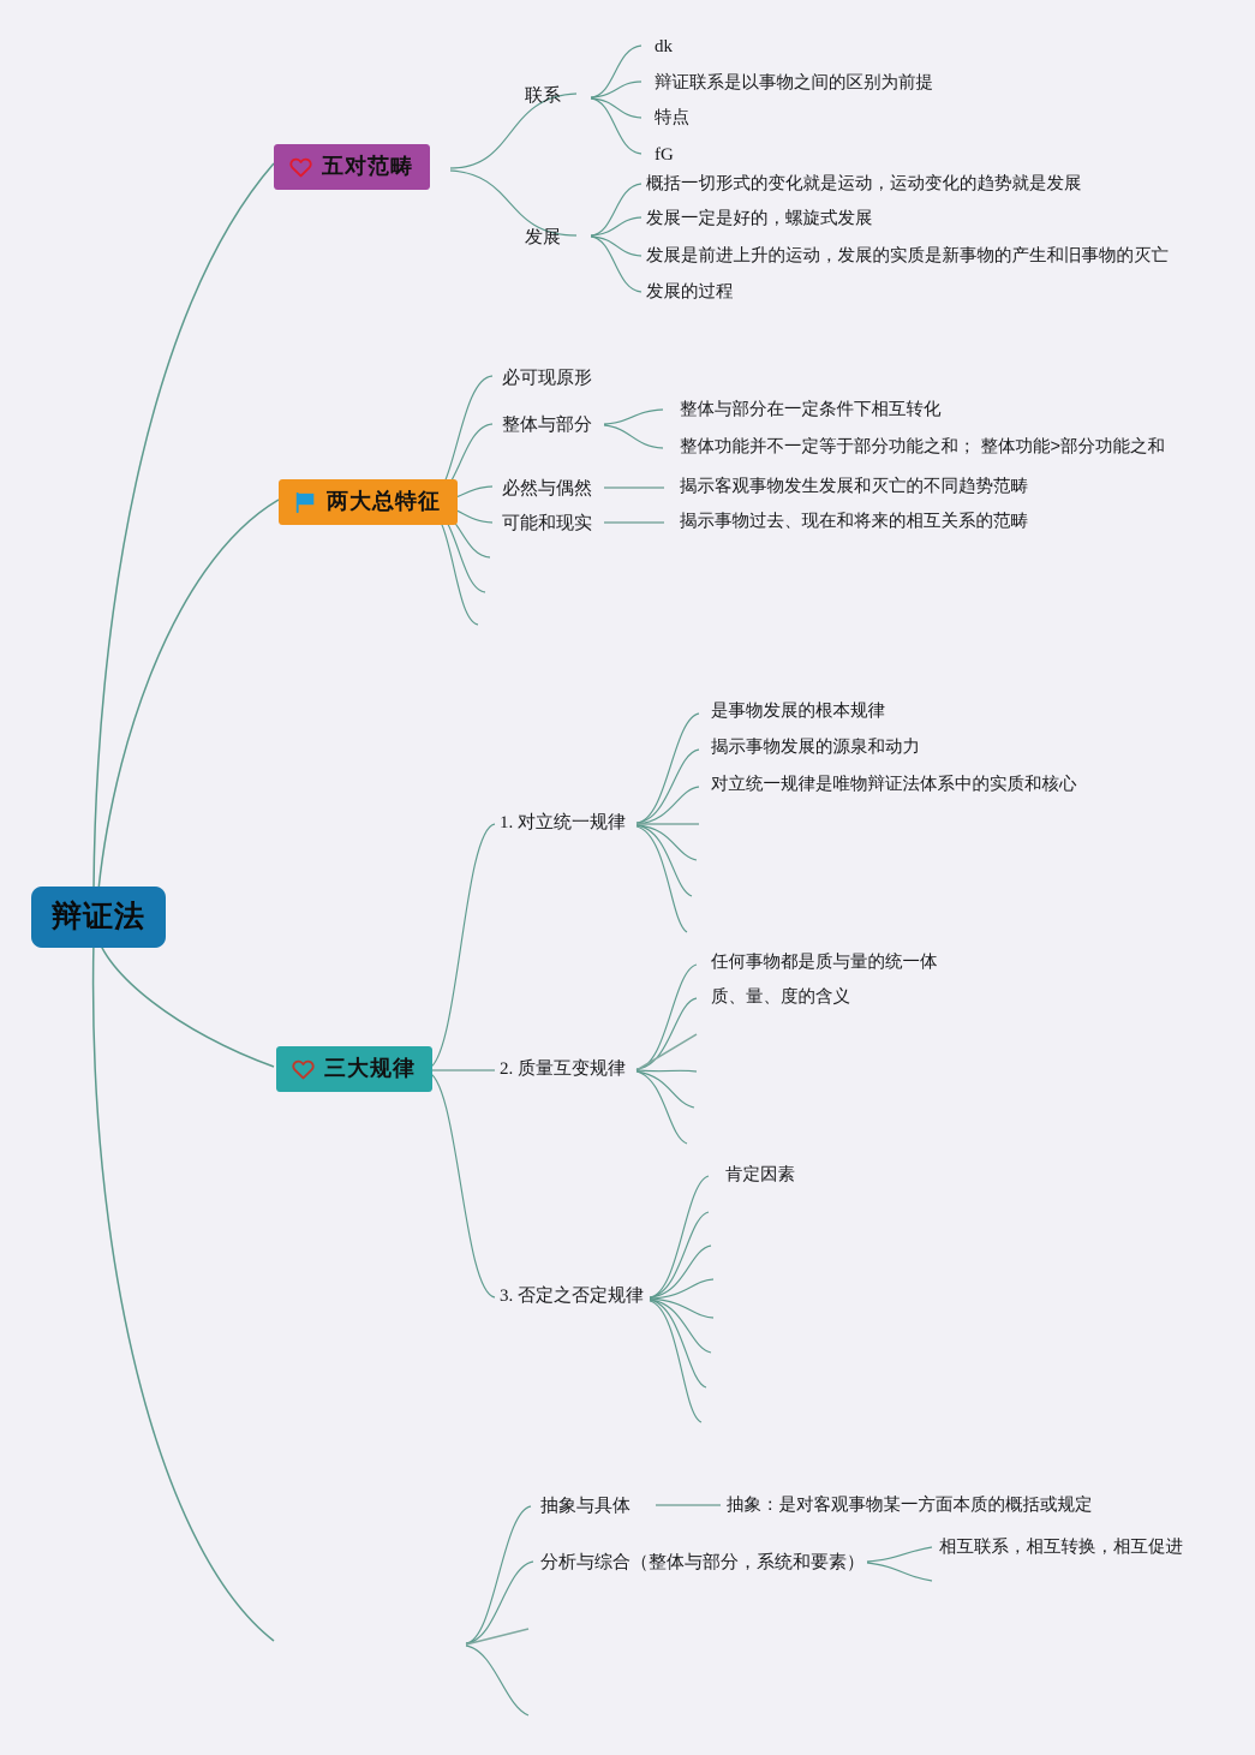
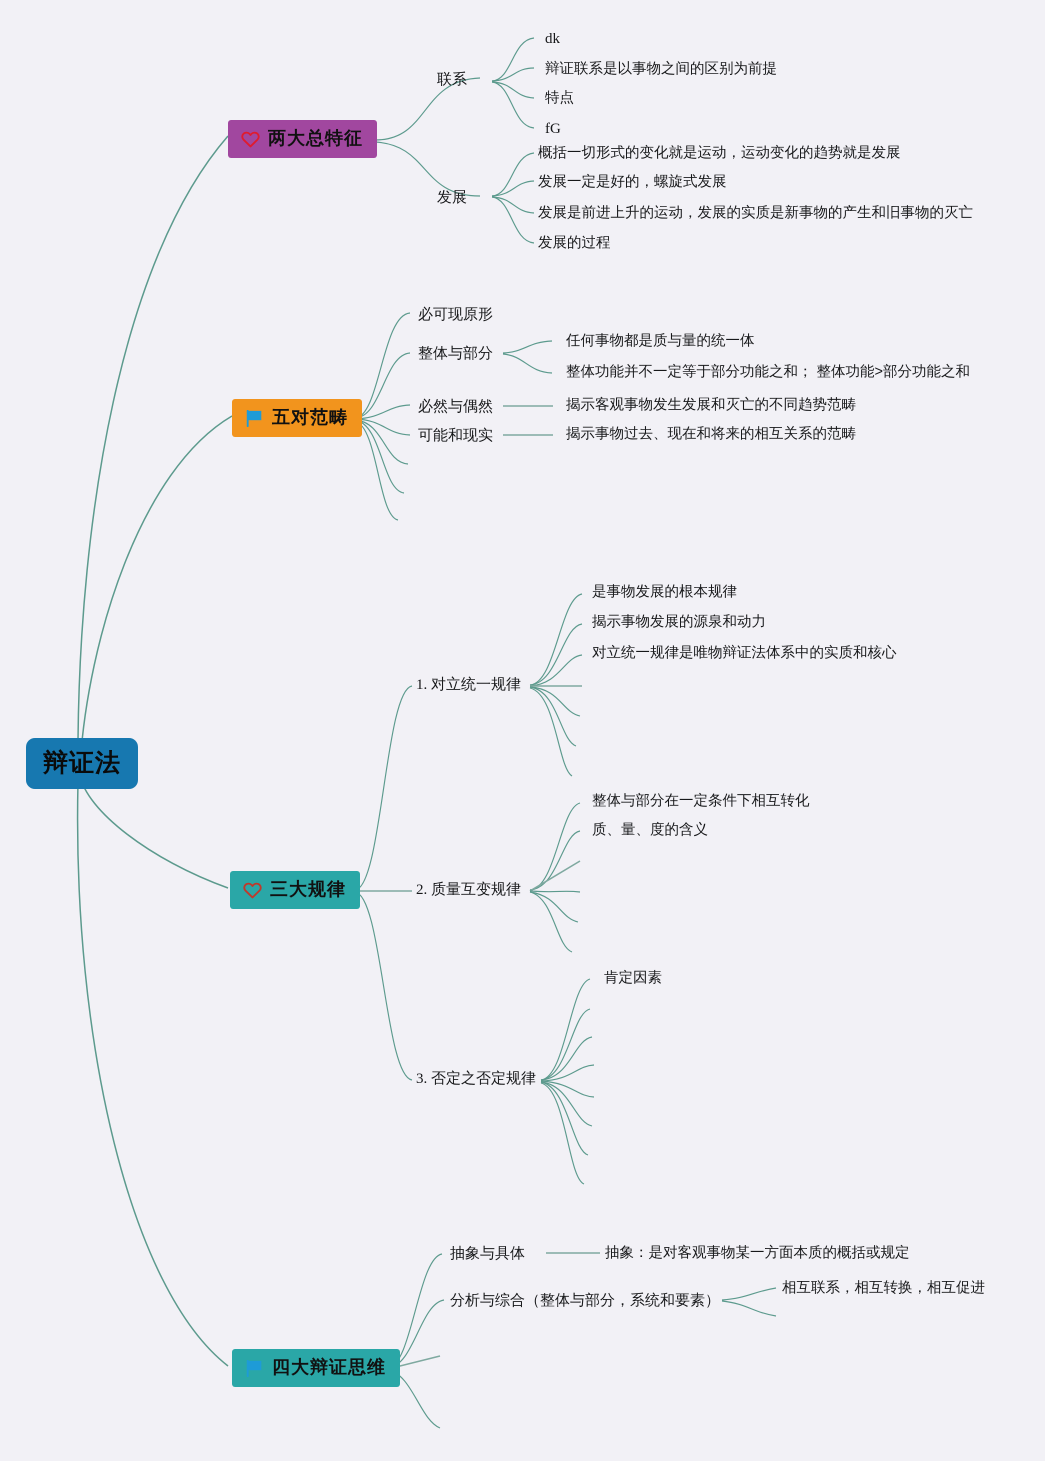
  辩证法
- 五对范畴
+ 两大总特征
  联系
  发展
  dk
  辩证联系是以事物之间的区别为前提
  特点
  fG
  概括一切形式的变化就是运动，运动变化的趋势就是发展
  发展一定是好的，螺旋式发展
  发展是前进上升的运动，发展的实质是新事物的产生和旧事物的灭亡
  发展的过程
- 两大总特征
+ 五对范畴
  必可现原形
  整体与部分
  必然与偶然
  可能和现实
- 整体与部分在一定条件下相互转化
+ 任何事物都是质与量的统一体
  整体功能并不一定等于部分功能之和； 整体功能>部分功能之和
  揭示客观事物发生发展和灭亡的不同趋势范畴
  揭示事物过去、现在和将来的相互关系的范畴
  三大规律
  1. 对立统一规律
  2. 质量互变规律
  3. 否定之否定规律
  是事物发展的根本规律
  揭示事物发展的源泉和动力
  对立统一规律是唯物辩证法体系中的实质和核心
- 任何事物都是质与量的统一体
+ 整体与部分在一定条件下相互转化
  质、量、度的含义
  肯定因素
+ 四大辩证思维
  抽象与具体
  分析与综合（整体与部分，系统和要素）
  抽象：是对客观事物某一方面本质的概括或规定
  相互联系，相互转换，相互促进
